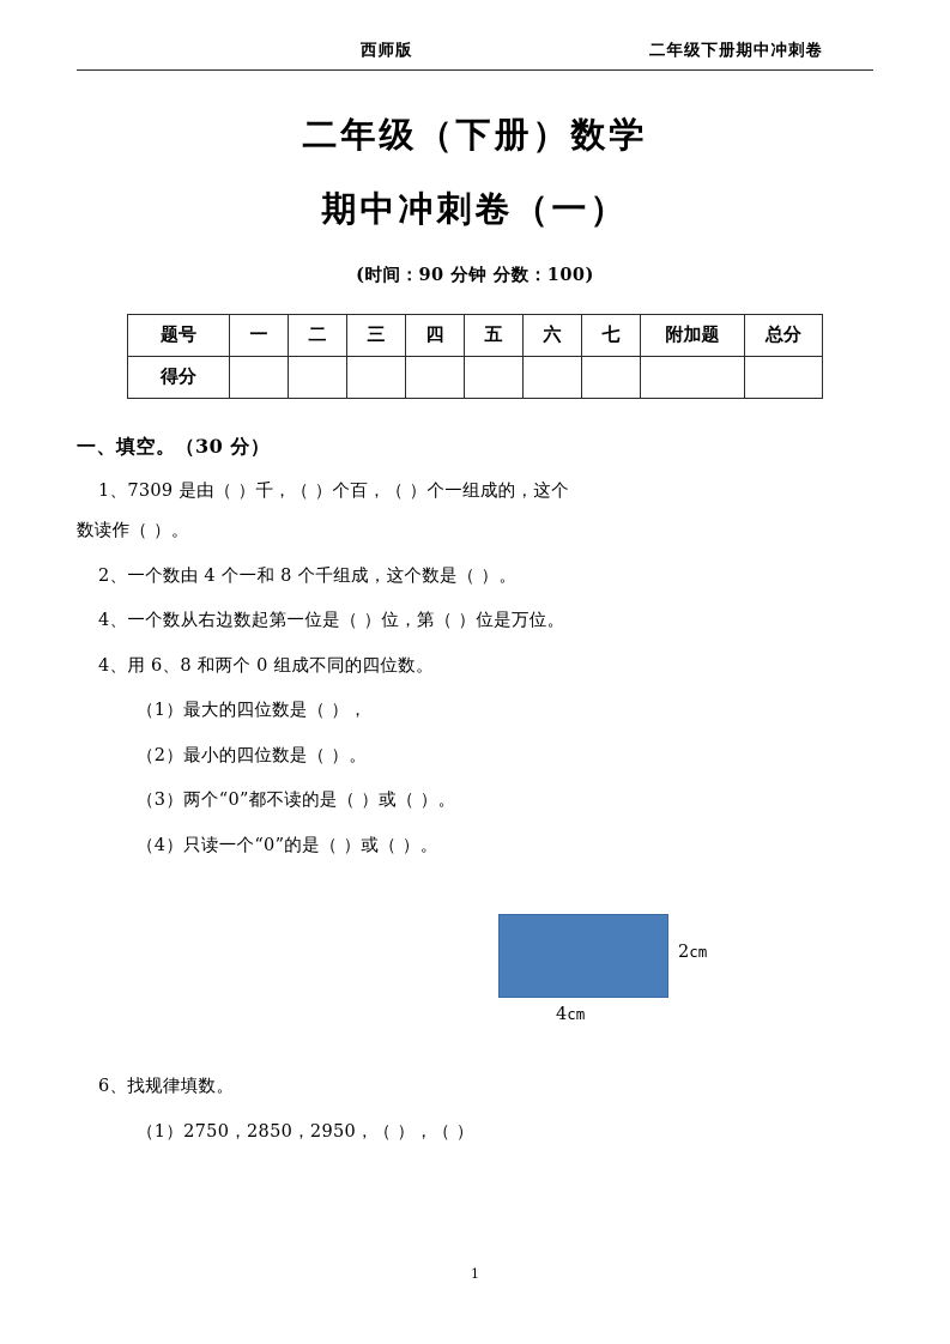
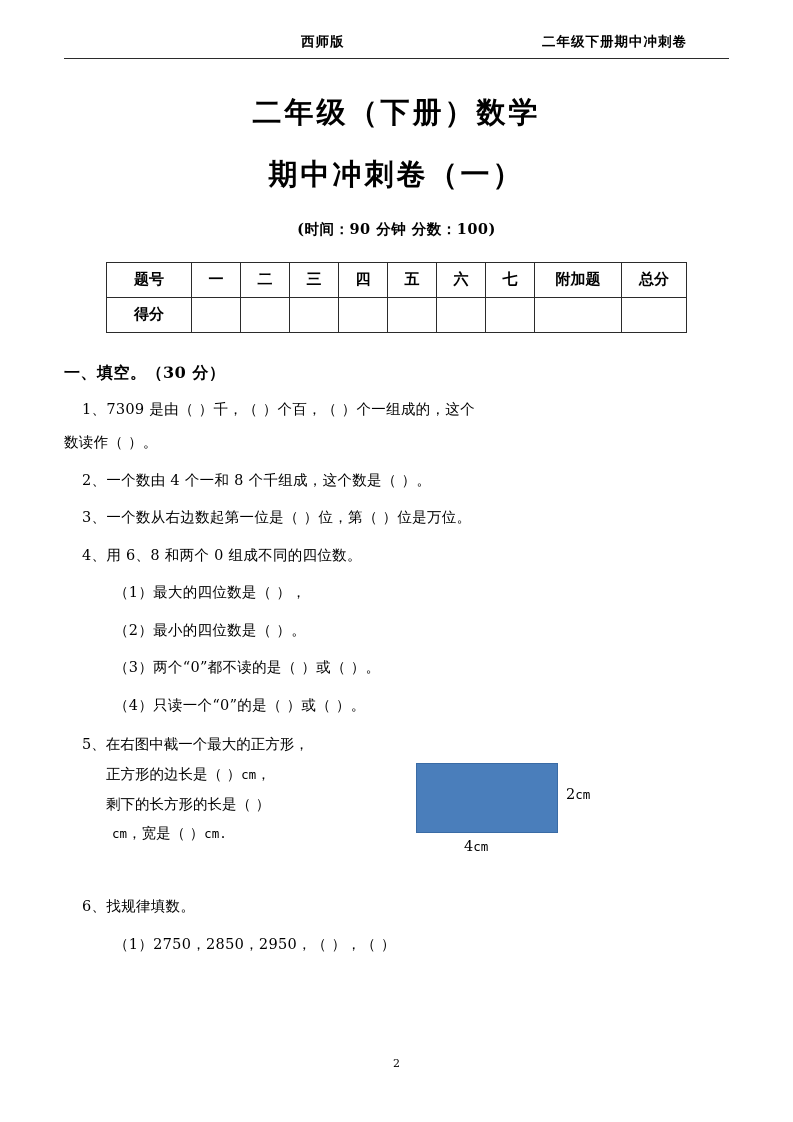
  西师版
  二年级下册期中冲刺卷
  二年级（下册）数学
  期中冲刺卷（一）
  (时间：90 分钟 分数：100)
  题号	一	二	三	四	五	六	七	附加题	总分
  得分
  一、填空。（30 分）
  1、7309 是由（ ）千，（ ）个百，（ ）个一组成的，这个
  数读作（ ）。
  2、一个数由 4 个一和 8 个千组成，这个数是（ ）。
- 4、一个数从右边数起第一位是（ ）位，第（ ）位是万位。
+ 3、一个数从右边数起第一位是（ ）位，第（ ）位是万位。
  4、用 6、8 和两个 0 组成不同的四位数。
  （1）最大的四位数是（ ），
  （2）最小的四位数是（ ）。
  （3）两个“0”都不读的是（ ）或（ ）。
  （4）只读一个“0”的是（ ）或（ ）。
+ 5、在右图中截一个最大的正方形，
+ 正方形的边长是（ ）cm，
+ 剩下的长方形的长是（ ）
+ cm，宽是（ ）cm.
  2cm
  4cm
  6、找规律填数。
  （1）2750，2850，2950，（ ），（ ）
- 1
+ 2
